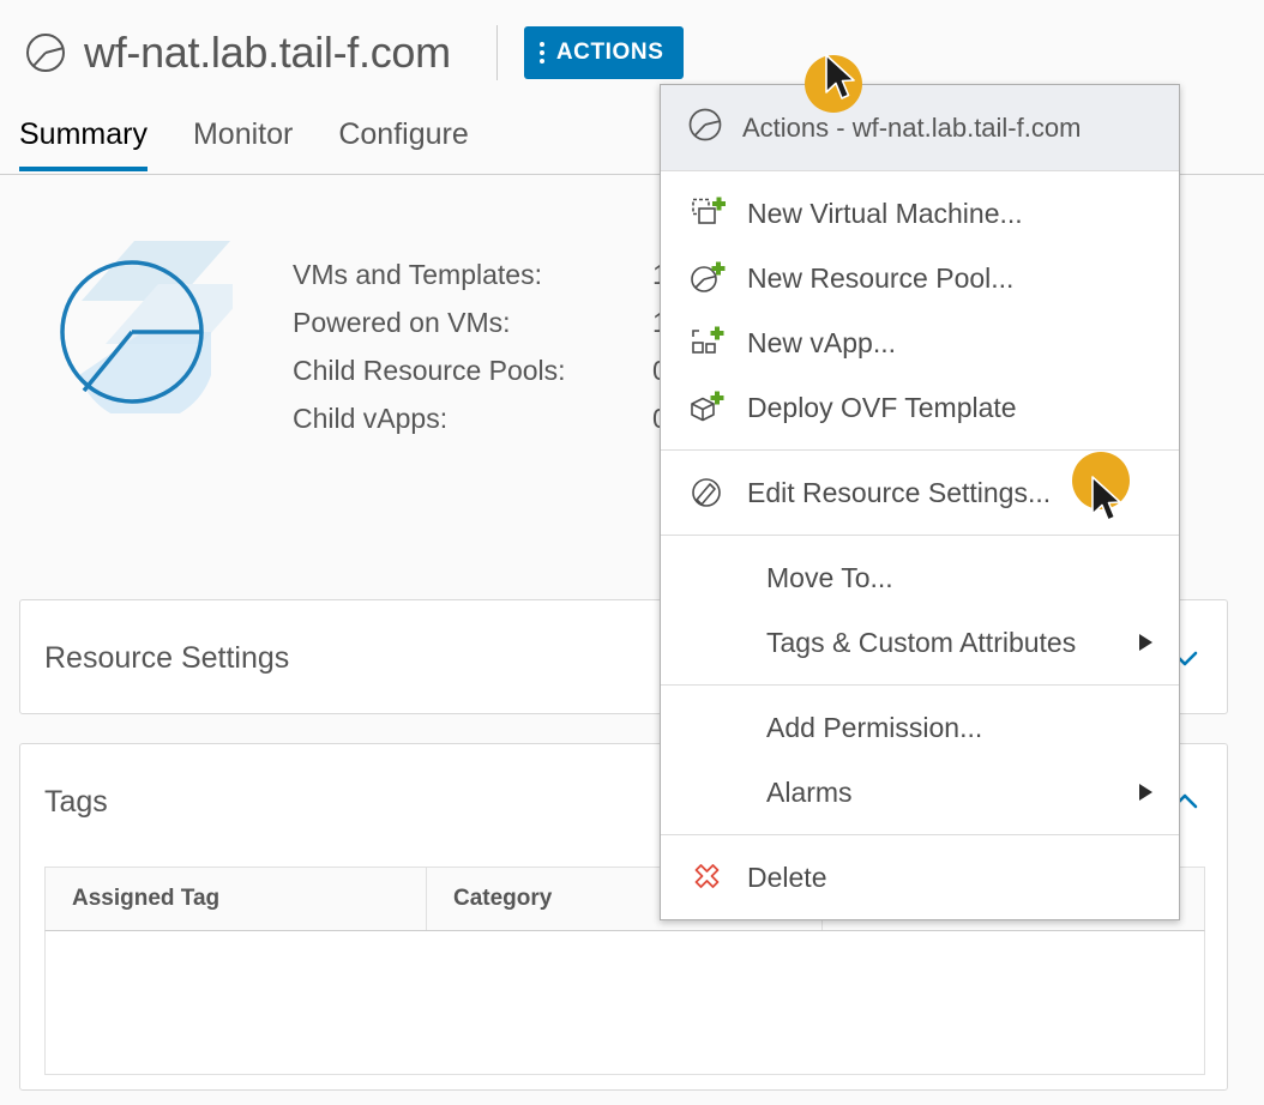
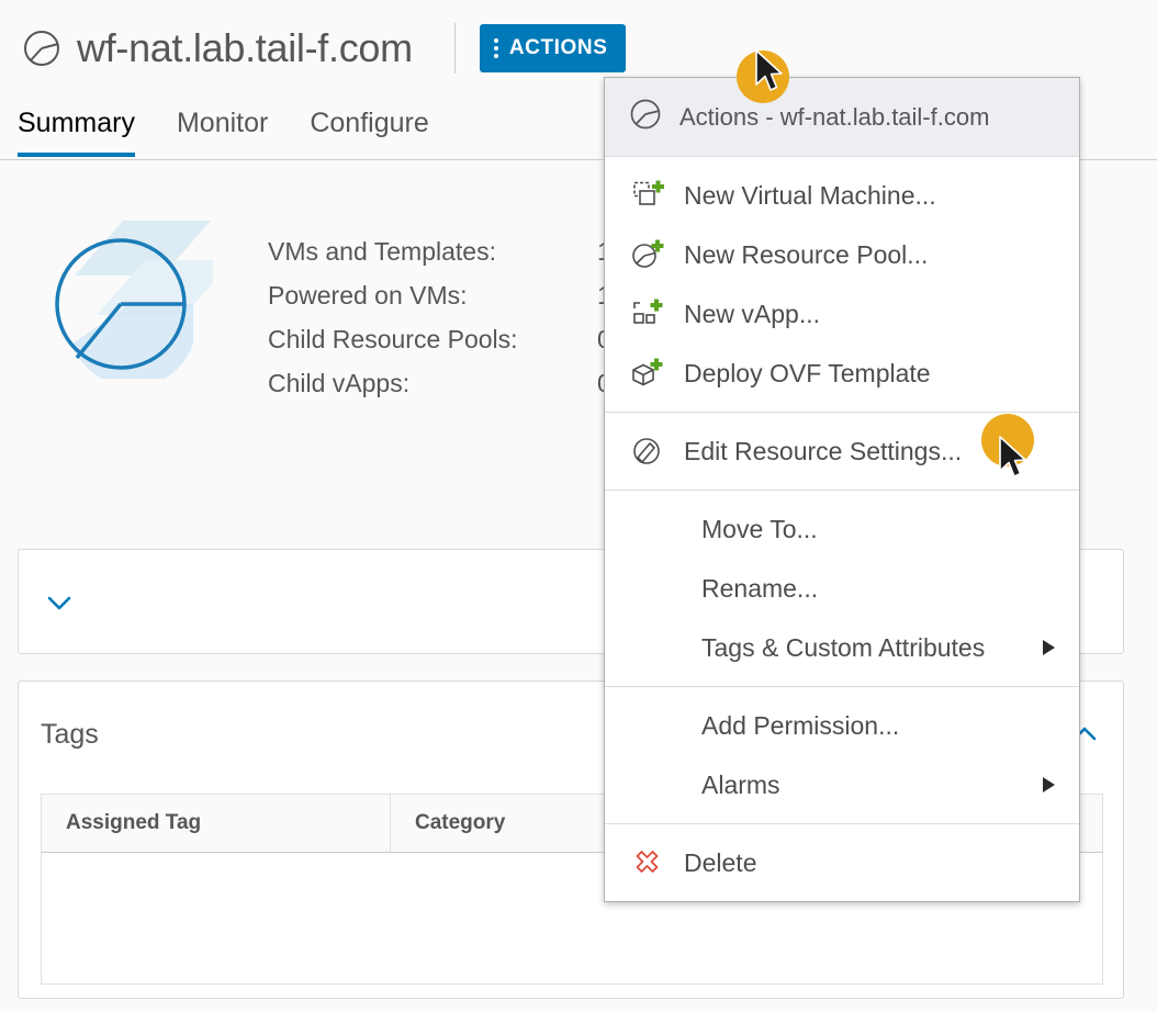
  wf-nat.lab.tail-f.com
  ACTIONS
  Summary
  Monitor
  Configure
  VMs and Templates:
  Powered on VMs:
  Child Resource Pools:
  Child vApps:
- Resource Settings
  Tags
  Assigned Tag
  Category
  Actions - wf-nat.lab.tail-f.com
  New Virtual Machine...
  New Resource Pool...
  New vApp...
  Deploy OVF Template
  Edit Resource Settings...
  Move To...
+ Rename...
  Tags & Custom Attributes
  Add Permission...
  Alarms
  Delete
